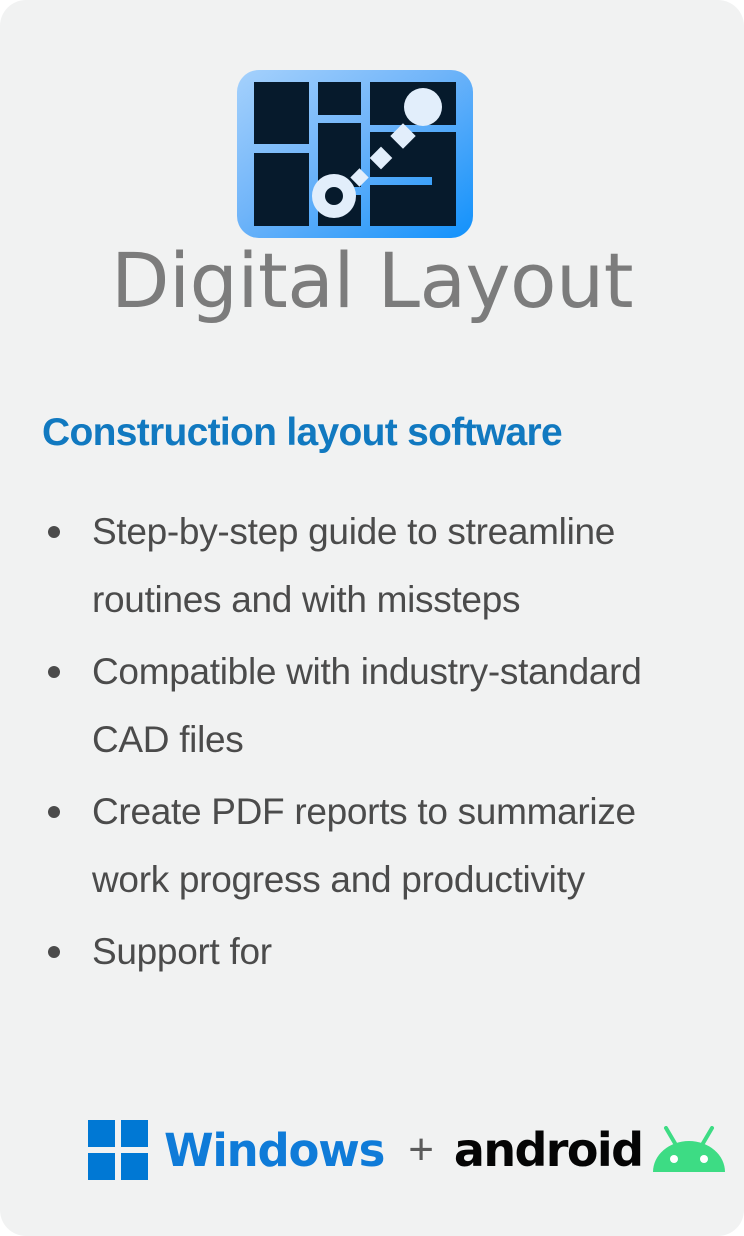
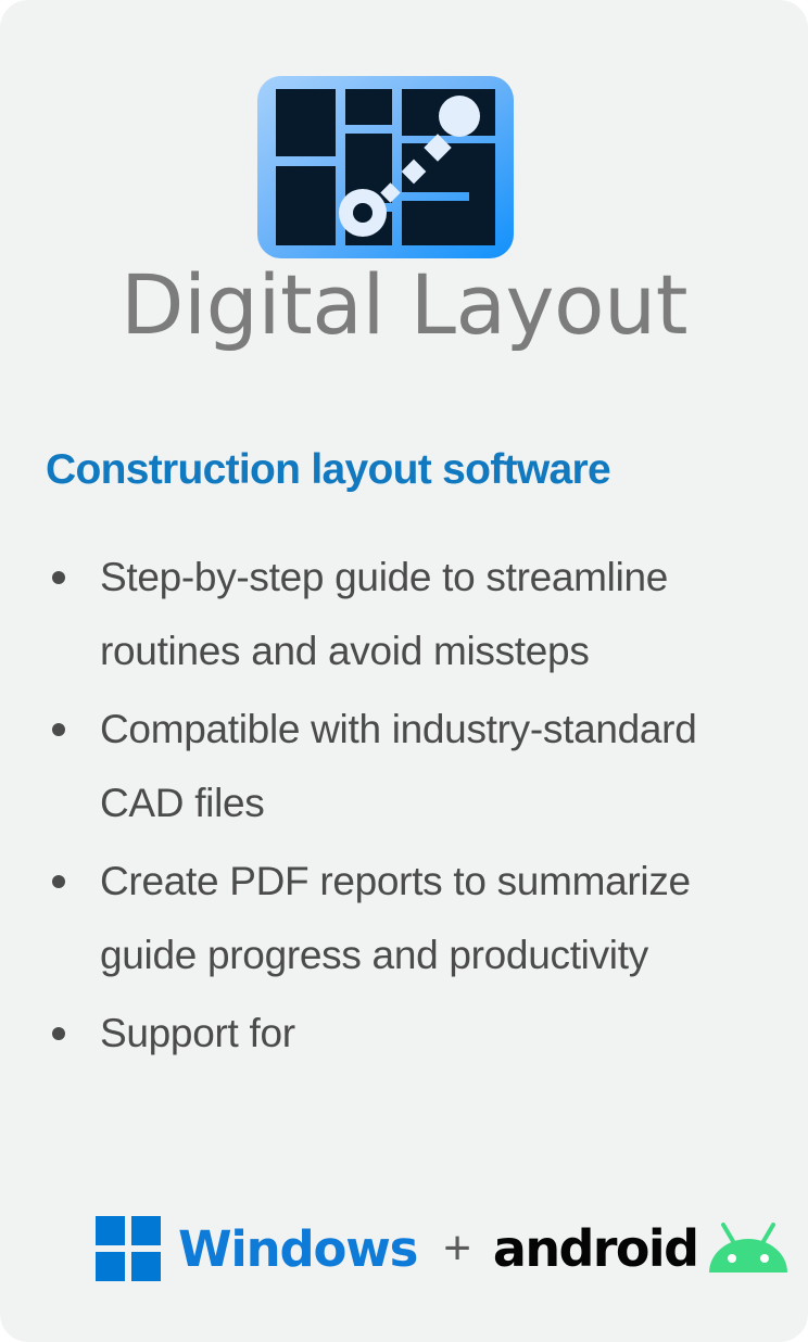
  Digital Layout
  Construction layout software
- Step-by-step guide to streamline routines and with missteps
+ Step-by-step guide to streamline routines and avoid missteps
  Compatible with industry-standard CAD files
- Create PDF reports to summarize work progress and productivity
+ Create PDF reports to summarize guide progress and productivity
  Support for
  Windows
  +
  android
